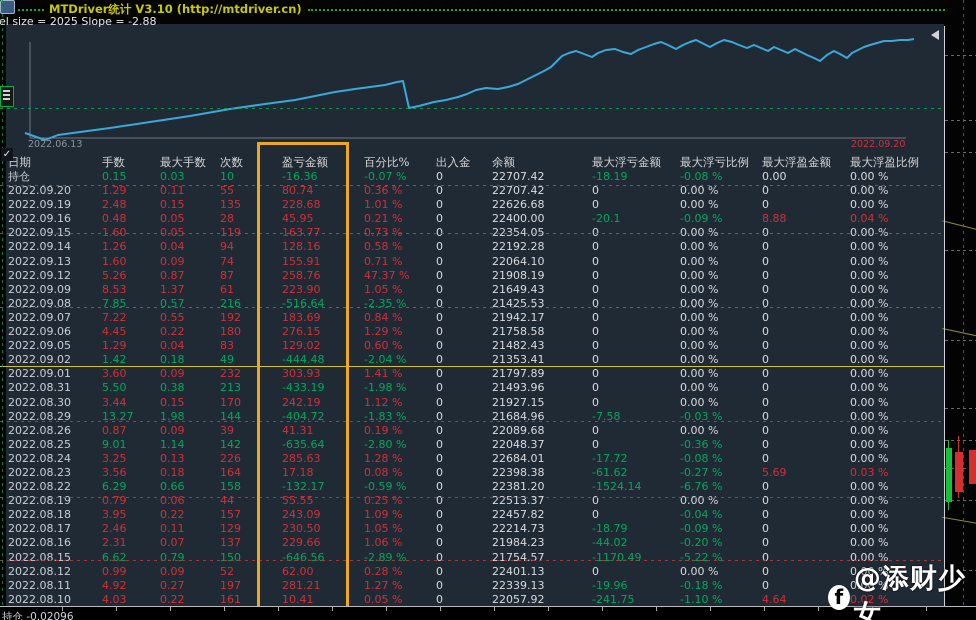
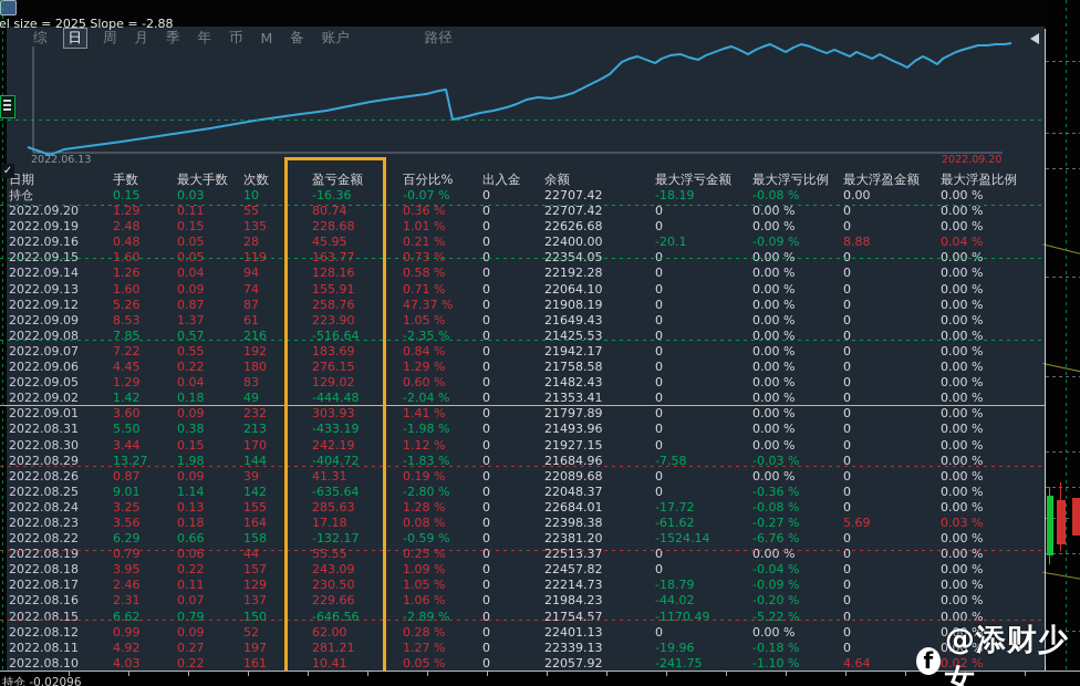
- MTDriver统计 V3.10 (http://mtdriver.cn)
  el size = 2025 Slope = -2.88
+ 综
+ 日
+ 周
+ 月
+ 季
+ 年
+ 币
+ M
+ 备
+ 账户
+ 路径
  2022.06.13
  2022.09.20
  日期
  手数
  最大手数
  次数
  盈亏金额
  百分比%
  出入金
  余额
  最大浮亏金额
  最大浮亏比例
  最大浮盈金额
  最大浮盈比例
  持仓
  0.15
  0.03
  10
  -16.36
  -0.07 %
  0
  22707.42
  -18.19
  -0.08 %
  0.00
  0.00 %
  2022.09.20
  1.29
  0.11
  55
  80.74
  0.36 %
  0
  22707.42
  0
  0.00 %
  0
  0.00 %
  2022.09.19
  2.48
  0.15
  135
  228.68
  1.01 %
  0
  22626.68
  0
  0.00 %
  0
  0.00 %
  2022.09.16
  0.48
  0.05
  28
  45.95
  0.21 %
  0
  22400.00
  -20.1
  -0.09 %
  8.88
  0.04 %
  2022.09.15
  1.60
  0.05
  119
  163.77
  0.73 %
  0
  22354.05
  0
  0.00 %
  0
  0.00 %
  2022.09.14
  1.26
  0.04
  94
  128.16
  0.58 %
  0
  22192.28
  0
  0.00 %
  0
  0.00 %
  2022.09.13
  1.60
  0.09
  74
  155.91
  0.71 %
  0
  22064.10
  0
  0.00 %
  0
  0.00 %
  2022.09.12
  5.26
  0.87
  87
  258.76
  47.37 %
  0
  21908.19
  0
  0.00 %
  0
  0.00 %
  2022.09.09
  8.53
  1.37
  61
  223.90
  1.05 %
  0
  21649.43
  0
  0.00 %
  0
  0.00 %
  2022.09.08
  7.85
  0.57
  216
  -516.64
  -2.35 %
  0
  21425.53
  0
  0.00 %
  0
  0.00 %
  2022.09.07
  7.22
  0.55
  192
  183.69
  0.84 %
  0
  21942.17
  0
  0.00 %
  0
  0.00 %
  2022.09.06
  4.45
  0.22
  180
  276.15
  1.29 %
  0
  21758.58
  0
  0.00 %
  0
  0.00 %
  2022.09.05
  1.29
  0.04
  83
  129.02
  0.60 %
  0
  21482.43
  0
  0.00 %
  0
  0.00 %
  2022.09.02
  1.42
  0.18
  49
  -444.48
  -2.04 %
  0
  21353.41
  0
  0.00 %
  0
  0.00 %
  2022.09.01
  3.60
  0.09
  232
  303.93
  1.41 %
  0
  21797.89
  0
  0.00 %
  0
  0.00 %
  2022.08.31
  5.50
  0.38
  213
  -433.19
  -1.98 %
  0
  21493.96
  0
  0.00 %
  0
  0.00 %
  2022.08.30
  3.44
  0.15
  170
  242.19
  1.12 %
  0
  21927.15
  0
  0.00 %
  0
  0.00 %
  2022.08.29
  13.27
  1.98
  144
  -404.72
  -1.83 %
  0
  21684.96
  -7.58
  -0.03 %
  0
  0.00 %
  2022.08.26
  0.87
  0.09
  39
  41.31
  0.19 %
  0
  22089.68
  0
  0.00 %
  0
  0.00 %
  2022.08.25
  9.01
  1.14
  142
  -635.64
  -2.80 %
  0
  22048.37
  0
  -0.36 %
  0
  0.00 %
  2022.08.24
  3.25
  0.13
- 226
+ 155
  285.63
  1.28 %
  0
  22684.01
  -17.72
  -0.08 %
  0
  0.00 %
  2022.08.23
  3.56
  0.18
  164
  17.18
  0.08 %
  0
  22398.38
  -61.62
  -0.27 %
  5.69
  0.03 %
  2022.08.22
  6.29
  0.66
  158
  -132.17
  -0.59 %
  0
  22381.20
  -1524.14
  -6.76 %
  0
  0.00 %
  2022.08.19
  0.79
  0.06
  44
  55.55
  0.25 %
  0
  22513.37
  0
  0.00 %
  0
  0.00 %
  2022.08.18
  3.95
  0.22
  157
  243.09
  1.09 %
  0
  22457.82
  0
  -0.04 %
  0
  0.00 %
  2022.08.17
  2.46
  0.11
  129
  230.50
  1.05 %
  0
  22214.73
  -18.79
  -0.09 %
  0
  0.00 %
  2022.08.16
  2.31
  0.07
  137
  229.66
  1.06 %
  0
  21984.23
  -44.02
  -0.20 %
  0
  0.00 %
  2022.08.15
  6.62
  0.79
  150
  -646.56
  -2.89 %
  0
  21754.57
  -1170.49
  -5.22 %
  0
  0.00 %
  2022.08.12
  0.99
  0.09
  52
  62.00
  0.28 %
  0
  22401.13
  0
  0.00 %
  0
  0.00 %
  2022.08.11
  4.92
  0.27
  197
  281.21
  1.27 %
  0
  22339.13
  -19.96
  -0.18 %
  0
  0.00 %
  2022.08.10
  4.03
  0.22
  161
  10.41
  0.05 %
  0
  22057.92
  -241.75
  -1.10 %
  4.64
  0.02 %
  ✓
  持仓 -0.02096
  f
  @添财少女
